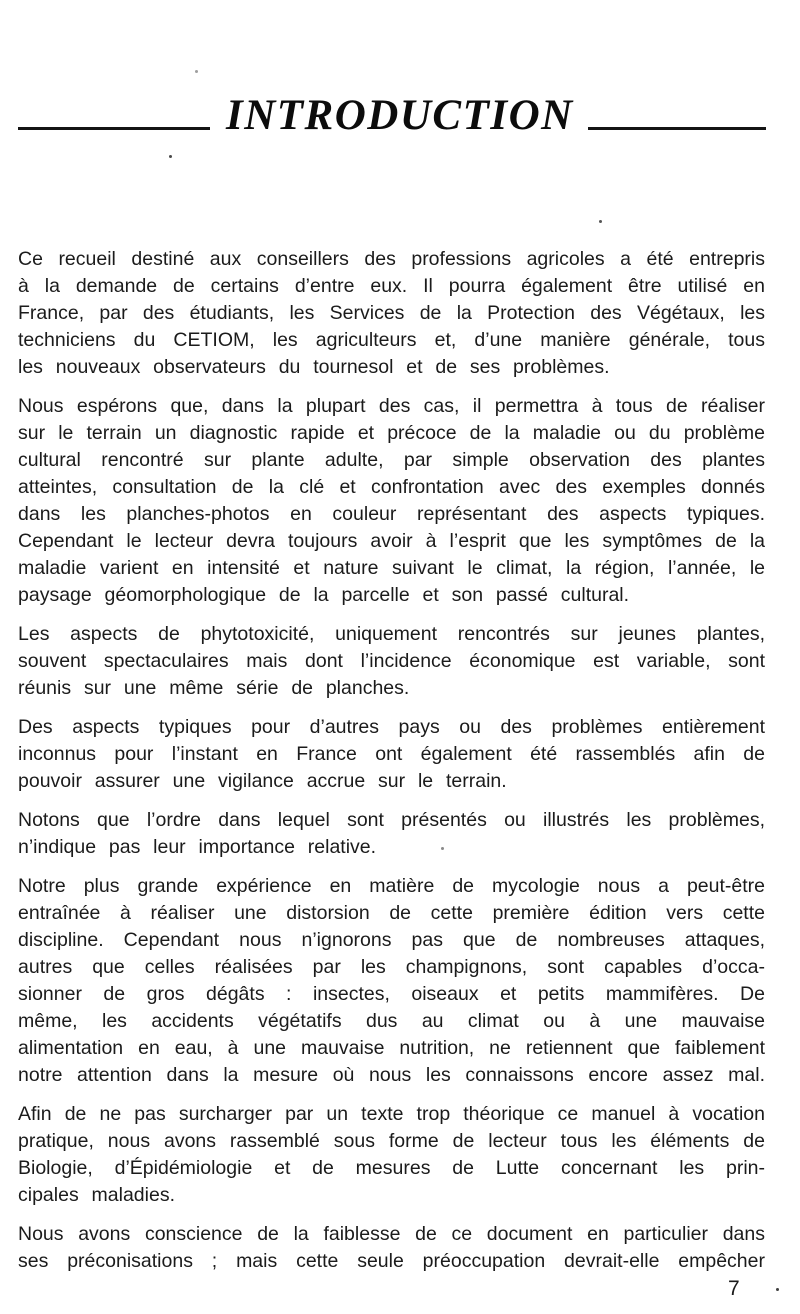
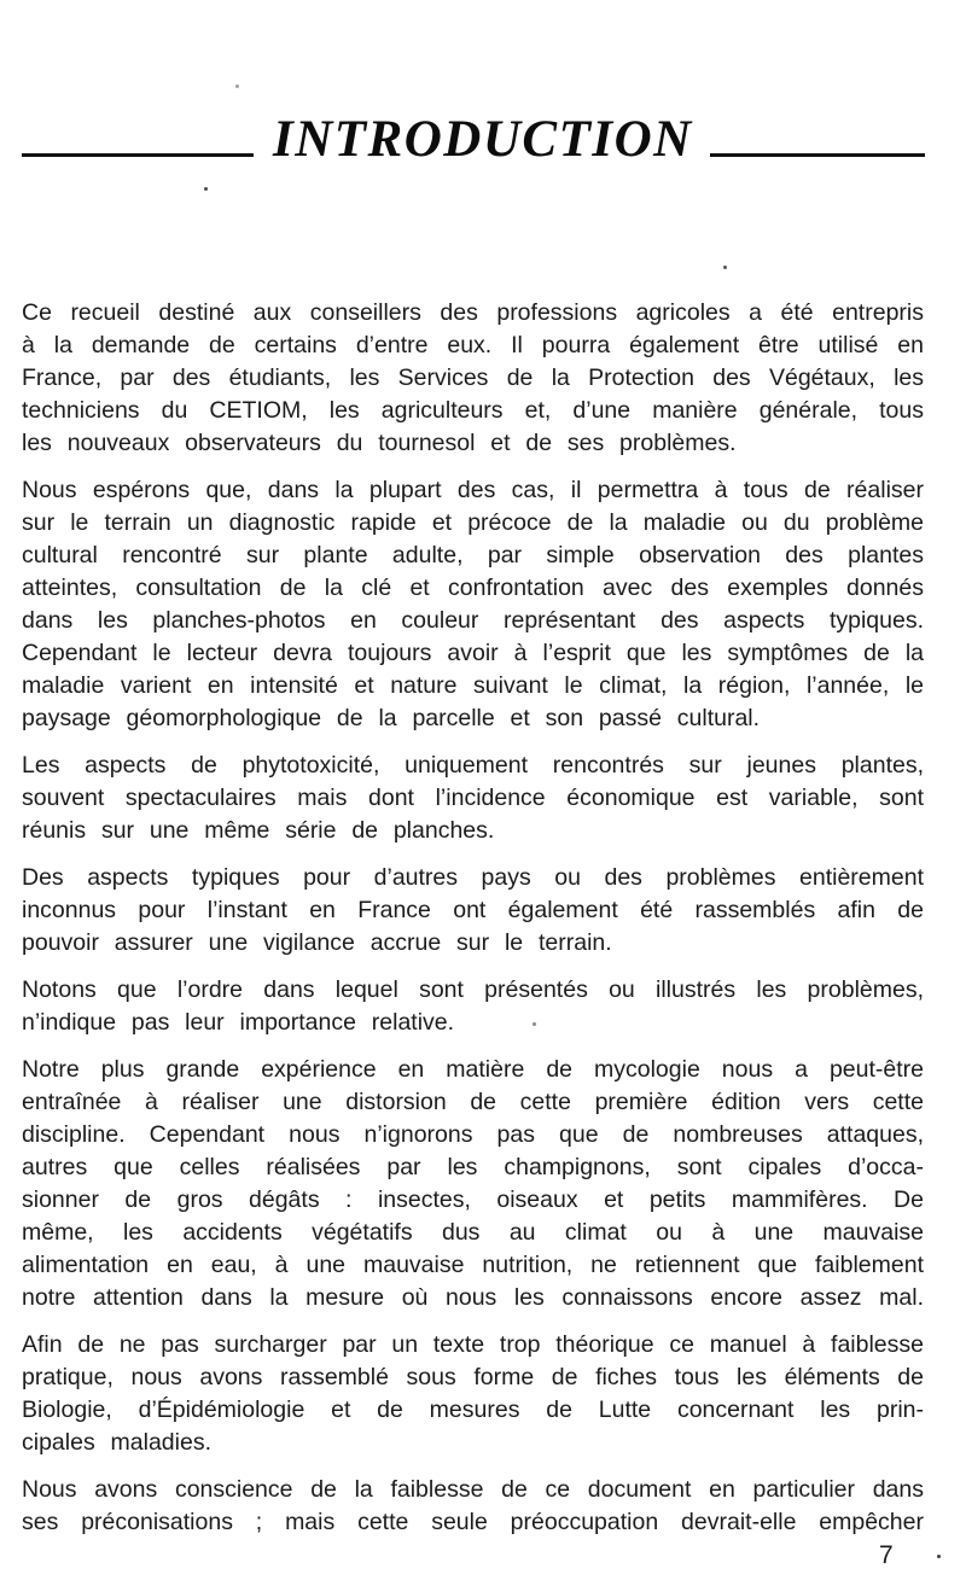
  INTRODUCTION
  Ce recueil destiné aux conseillers des professions agricoles a été entrepris
  à la demande de certains d’entre eux. Il pourra également être utilisé en
  France, par des étudiants, les Services de la Protection des Végétaux, les
  techniciens du CETIOM, les agriculteurs et, d’une manière générale, tous
  les nouveaux observateurs du tournesol et de ses problèmes.
  Nous espérons que, dans la plupart des cas, il permettra à tous de réaliser
  sur le terrain un diagnostic rapide et précoce de la maladie ou du problème
  cultural rencontré sur plante adulte, par simple observation des plantes
  atteintes, consultation de la clé et confrontation avec des exemples donnés
  dans les planches-photos en couleur représentant des aspects typiques.
  Cependant le lecteur devra toujours avoir à l’esprit que les symptômes de la
  maladie varient en intensité et nature suivant le climat, la région, l’année, le
  paysage géomorphologique de la parcelle et son passé cultural.
  Les aspects de phytotoxicité, uniquement rencontrés sur jeunes plantes,
  souvent spectaculaires mais dont l’incidence économique est variable, sont
  réunis sur une même série de planches.
  Des aspects typiques pour d’autres pays ou des problèmes entièrement
  inconnus pour l’instant en France ont également été rassemblés afin de
  pouvoir assurer une vigilance accrue sur le terrain.
  Notons que l’ordre dans lequel sont présentés ou illustrés les problèmes,
  n’indique pas leur importance relative.
  Notre plus grande expérience en matière de mycologie nous a peut-être
  entraînée à réaliser une distorsion de cette première édition vers cette
  discipline. Cependant nous n’ignorons pas que de nombreuses attaques,
- autres que celles réalisées par les champignons, sont capables d’occa-
+ autres que celles réalisées par les champignons, sont cipales d’occa-
  sionner de gros dégâts : insectes, oiseaux et petits mammifères. De
  même, les accidents végétatifs dus au climat ou à une mauvaise
  alimentation en eau, à une mauvaise nutrition, ne retiennent que faiblement
  notre attention dans la mesure où nous les connaissons encore assez mal.
- Afin de ne pas surcharger par un texte trop théorique ce manuel à vocation
+ Afin de ne pas surcharger par un texte trop théorique ce manuel à faiblesse
- pratique, nous avons rassemblé sous forme de lecteur tous les éléments de
+ pratique, nous avons rassemblé sous forme de fiches tous les éléments de
  Biologie, d’Épidémiologie et de mesures de Lutte concernant les prin-
  cipales maladies.
  Nous avons conscience de la faiblesse de ce document en particulier dans
  ses préconisations ; mais cette seule préoccupation devrait-elle empêcher
  7
